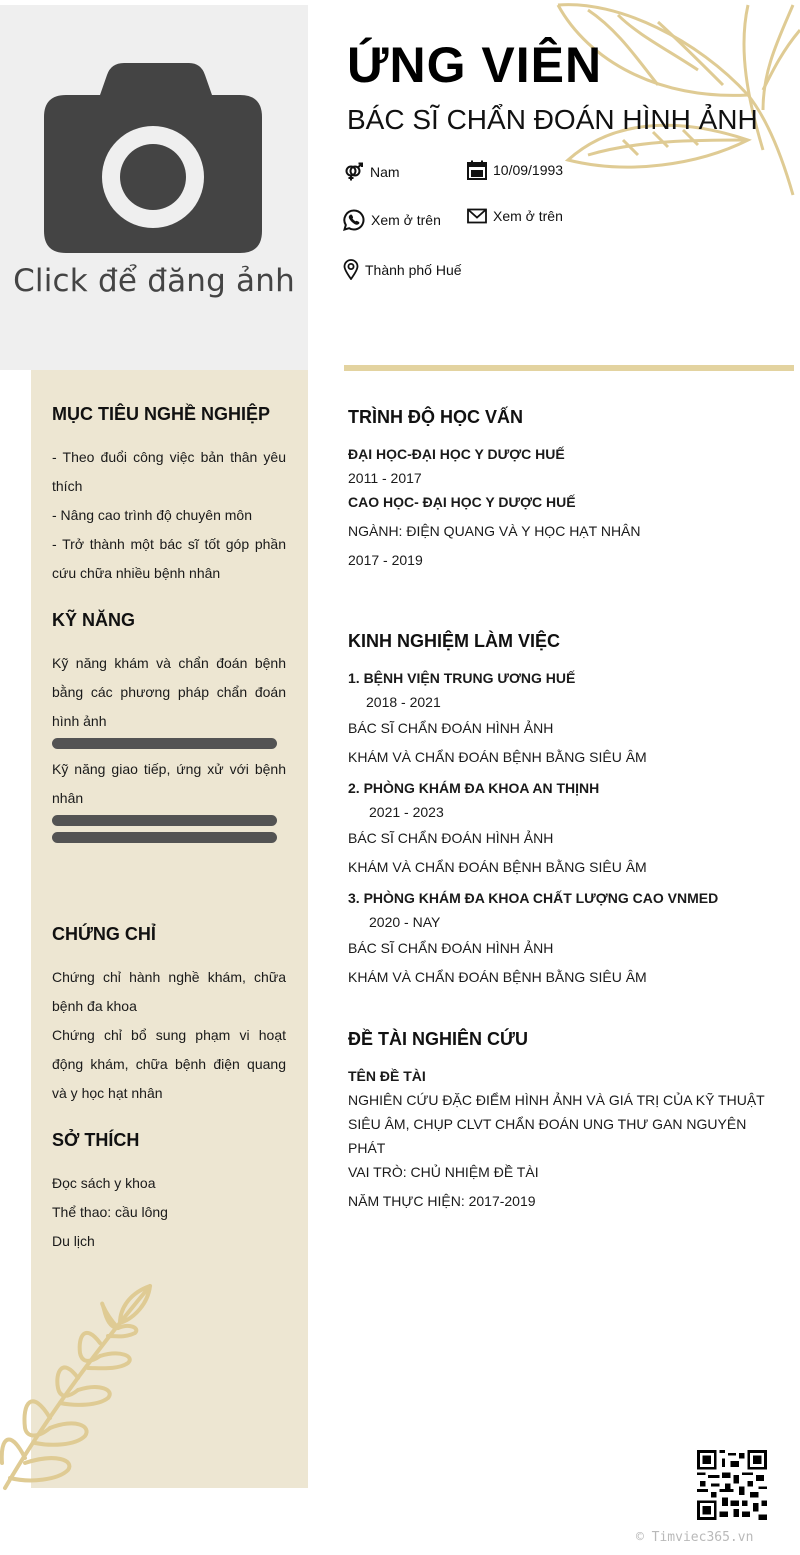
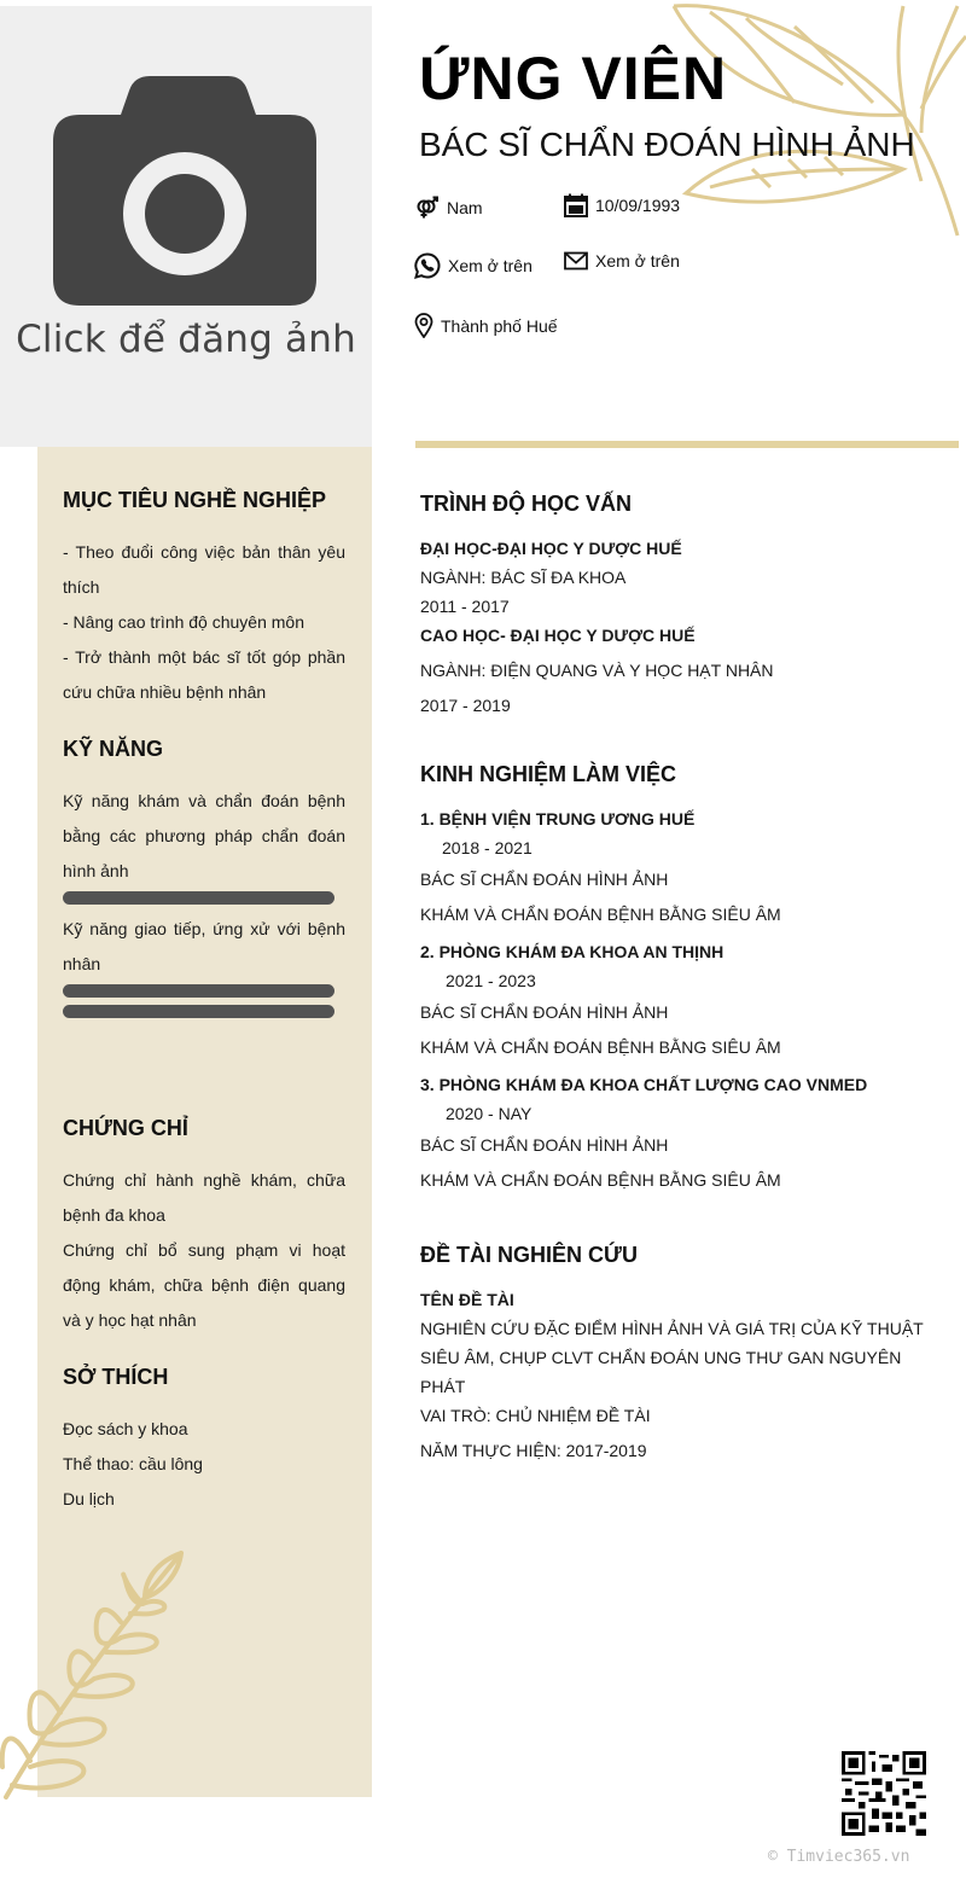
  Click để đăng ảnh
  ỨNG VIÊN
  BÁC SĨ CHẨN ĐOÁN HÌNH ẢNH
  Nam
  10/09/1993
  Xem ở trên
  Xem ở trên
  Thành phố Huế
  MỤC TIÊU NGHỀ NGHIỆP
  - Theo đuổi công việc bản thân yêu thích
  - Nâng cao trình độ chuyên môn
  - Trở thành một bác sĩ tốt góp phần cứu chữa nhiều bệnh nhân
  KỸ NĂNG
  Kỹ năng khám và chẩn đoán bệnh bằng các phương pháp chẩn đoán hình ảnh
  Kỹ năng giao tiếp, ứng xử với bệnh nhân
  CHỨNG CHỈ
  Chứng chỉ hành nghề khám, chữa bệnh đa khoa
  Chứng chỉ bổ sung phạm vi hoạt động khám, chữa bệnh điện quang và y học hạt nhân
  SỞ THÍCH
  Đọc sách y khoa
  Thể thao: cầu lông
  Du lịch
  TRÌNH ĐỘ HỌC VẤN
  ĐẠI HỌC-ĐẠI HỌC Y DƯỢC HUẾ
+ NGÀNH: BÁC SĨ ĐA KHOA
  2011 - 2017
  CAO HỌC- ĐẠI HỌC Y DƯỢC HUẾ
  NGÀNH: ĐIỆN QUANG VÀ Y HỌC HẠT NHÂN
  2017 - 2019
  KINH NGHIỆM LÀM VIỆC
  1. BỆNH VIỆN TRUNG ƯƠNG HUẾ
  2018 - 2021
  BÁC SĨ CHẨN ĐOÁN HÌNH ẢNH
  KHÁM VÀ CHẨN ĐOÁN BỆNH BẰNG SIÊU ÂM
  2. PHÒNG KHÁM ĐA KHOA AN THỊNH
  2021 - 2023
  BÁC SĨ CHẨN ĐOÁN HÌNH ẢNH
  KHÁM VÀ CHẨN ĐOÁN BỆNH BẰNG SIÊU ÂM
  3. PHÒNG KHÁM ĐA KHOA CHẤT LƯỢNG CAO VNMED
  2020 - NAY
  BÁC SĨ CHẨN ĐOÁN HÌNH ẢNH
  KHÁM VÀ CHẨN ĐOÁN BỆNH BẰNG SIÊU ÂM
  ĐỀ TÀI NGHIÊN CỨU
  TÊN ĐỀ TÀI
  NGHIÊN CỨU ĐẶC ĐIỂM HÌNH ẢNH VÀ GIÁ TRỊ CỦA KỸ THUẬT
  SIÊU ÂM, CHỤP CLVT CHẨN ĐOÁN UNG THƯ GAN NGUYÊN PHÁT
  VAI TRÒ: CHỦ NHIỆM ĐỀ TÀI
  NĂM THỰC HIỆN: 2017-2019
  © Timviec365.vn
